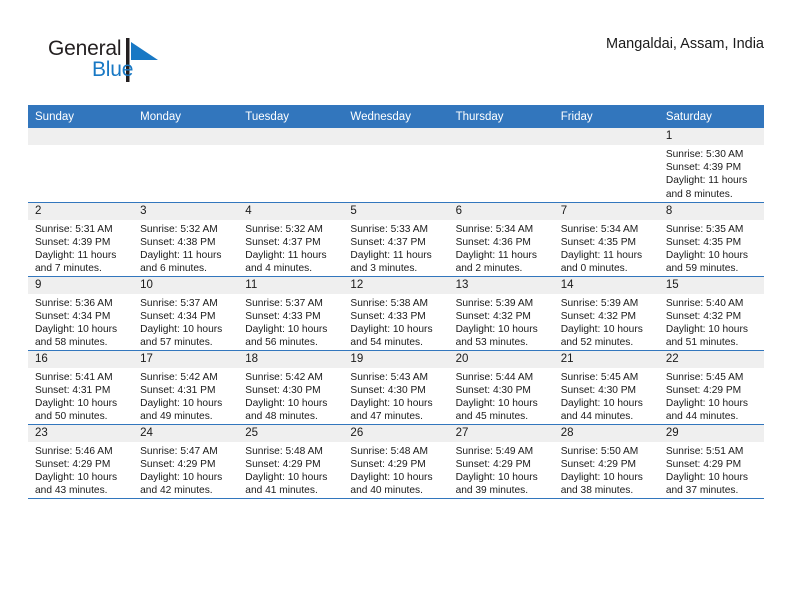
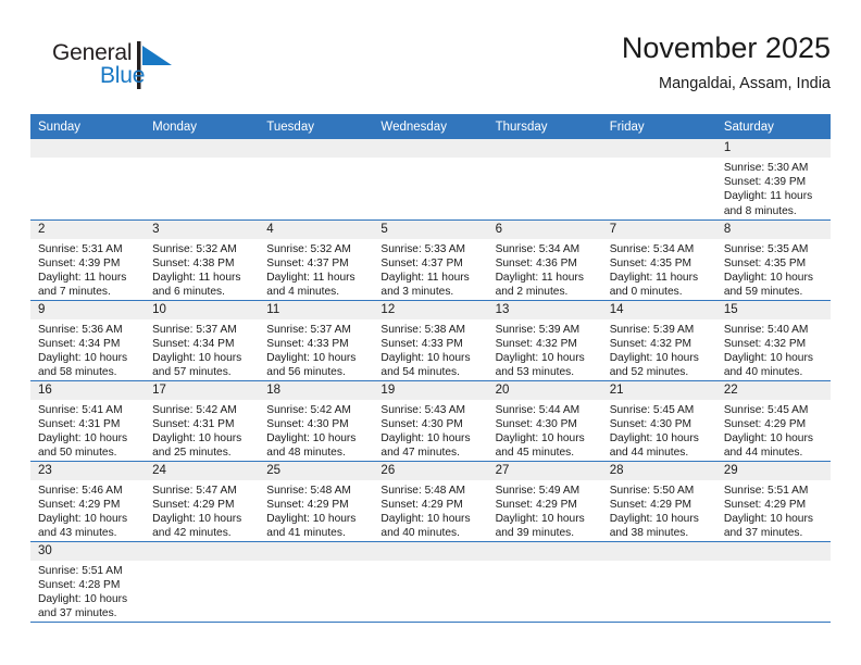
  General
  Blue
+ November 2025
  Mangaldai, Assam, India
  Sunday	Monday	Tuesday	Wednesday	Thursday	Friday	Saturday
  						1Sunrise: 5:30 AMSunset: 4:39 PMDaylight: 11 hoursand 8 minutes.
  2Sunrise: 5:31 AMSunset: 4:39 PMDaylight: 11 hoursand 7 minutes.	3Sunrise: 5:32 AMSunset: 4:38 PMDaylight: 11 hoursand 6 minutes.	4Sunrise: 5:32 AMSunset: 4:37 PMDaylight: 11 hoursand 4 minutes.	5Sunrise: 5:33 AMSunset: 4:37 PMDaylight: 11 hoursand 3 minutes.	6Sunrise: 5:34 AMSunset: 4:36 PMDaylight: 11 hoursand 2 minutes.	7Sunrise: 5:34 AMSunset: 4:35 PMDaylight: 11 hoursand 0 minutes.	8Sunrise: 5:35 AMSunset: 4:35 PMDaylight: 10 hoursand 59 minutes.
- 9Sunrise: 5:36 AMSunset: 4:34 PMDaylight: 10 hoursand 58 minutes.	10Sunrise: 5:37 AMSunset: 4:34 PMDaylight: 10 hoursand 57 minutes.	11Sunrise: 5:37 AMSunset: 4:33 PMDaylight: 10 hoursand 56 minutes.	12Sunrise: 5:38 AMSunset: 4:33 PMDaylight: 10 hoursand 54 minutes.	13Sunrise: 5:39 AMSunset: 4:32 PMDaylight: 10 hoursand 53 minutes.	14Sunrise: 5:39 AMSunset: 4:32 PMDaylight: 10 hoursand 52 minutes.	15Sunrise: 5:40 AMSunset: 4:32 PMDaylight: 10 hoursand 51 minutes.
+ 9Sunrise: 5:36 AMSunset: 4:34 PMDaylight: 10 hoursand 58 minutes.	10Sunrise: 5:37 AMSunset: 4:34 PMDaylight: 10 hoursand 57 minutes.	11Sunrise: 5:37 AMSunset: 4:33 PMDaylight: 10 hoursand 56 minutes.	12Sunrise: 5:38 AMSunset: 4:33 PMDaylight: 10 hoursand 54 minutes.	13Sunrise: 5:39 AMSunset: 4:32 PMDaylight: 10 hoursand 53 minutes.	14Sunrise: 5:39 AMSunset: 4:32 PMDaylight: 10 hoursand 52 minutes.	15Sunrise: 5:40 AMSunset: 4:32 PMDaylight: 10 hoursand 40 minutes.
- 16Sunrise: 5:41 AMSunset: 4:31 PMDaylight: 10 hoursand 50 minutes.	17Sunrise: 5:42 AMSunset: 4:31 PMDaylight: 10 hoursand 49 minutes.	18Sunrise: 5:42 AMSunset: 4:30 PMDaylight: 10 hoursand 48 minutes.	19Sunrise: 5:43 AMSunset: 4:30 PMDaylight: 10 hoursand 47 minutes.	20Sunrise: 5:44 AMSunset: 4:30 PMDaylight: 10 hoursand 45 minutes.	21Sunrise: 5:45 AMSunset: 4:30 PMDaylight: 10 hoursand 44 minutes.	22Sunrise: 5:45 AMSunset: 4:29 PMDaylight: 10 hoursand 44 minutes.
+ 16Sunrise: 5:41 AMSunset: 4:31 PMDaylight: 10 hoursand 50 minutes.	17Sunrise: 5:42 AMSunset: 4:31 PMDaylight: 10 hoursand 25 minutes.	18Sunrise: 5:42 AMSunset: 4:30 PMDaylight: 10 hoursand 48 minutes.	19Sunrise: 5:43 AMSunset: 4:30 PMDaylight: 10 hoursand 47 minutes.	20Sunrise: 5:44 AMSunset: 4:30 PMDaylight: 10 hoursand 45 minutes.	21Sunrise: 5:45 AMSunset: 4:30 PMDaylight: 10 hoursand 44 minutes.	22Sunrise: 5:45 AMSunset: 4:29 PMDaylight: 10 hoursand 44 minutes.
  23Sunrise: 5:46 AMSunset: 4:29 PMDaylight: 10 hoursand 43 minutes.	24Sunrise: 5:47 AMSunset: 4:29 PMDaylight: 10 hoursand 42 minutes.	25Sunrise: 5:48 AMSunset: 4:29 PMDaylight: 10 hoursand 41 minutes.	26Sunrise: 5:48 AMSunset: 4:29 PMDaylight: 10 hoursand 40 minutes.	27Sunrise: 5:49 AMSunset: 4:29 PMDaylight: 10 hoursand 39 minutes.	28Sunrise: 5:50 AMSunset: 4:29 PMDaylight: 10 hoursand 38 minutes.	29Sunrise: 5:51 AMSunset: 4:29 PMDaylight: 10 hoursand 37 minutes.
+ 30Sunrise: 5:51 AMSunset: 4:28 PMDaylight: 10 hoursand 37 minutes.
